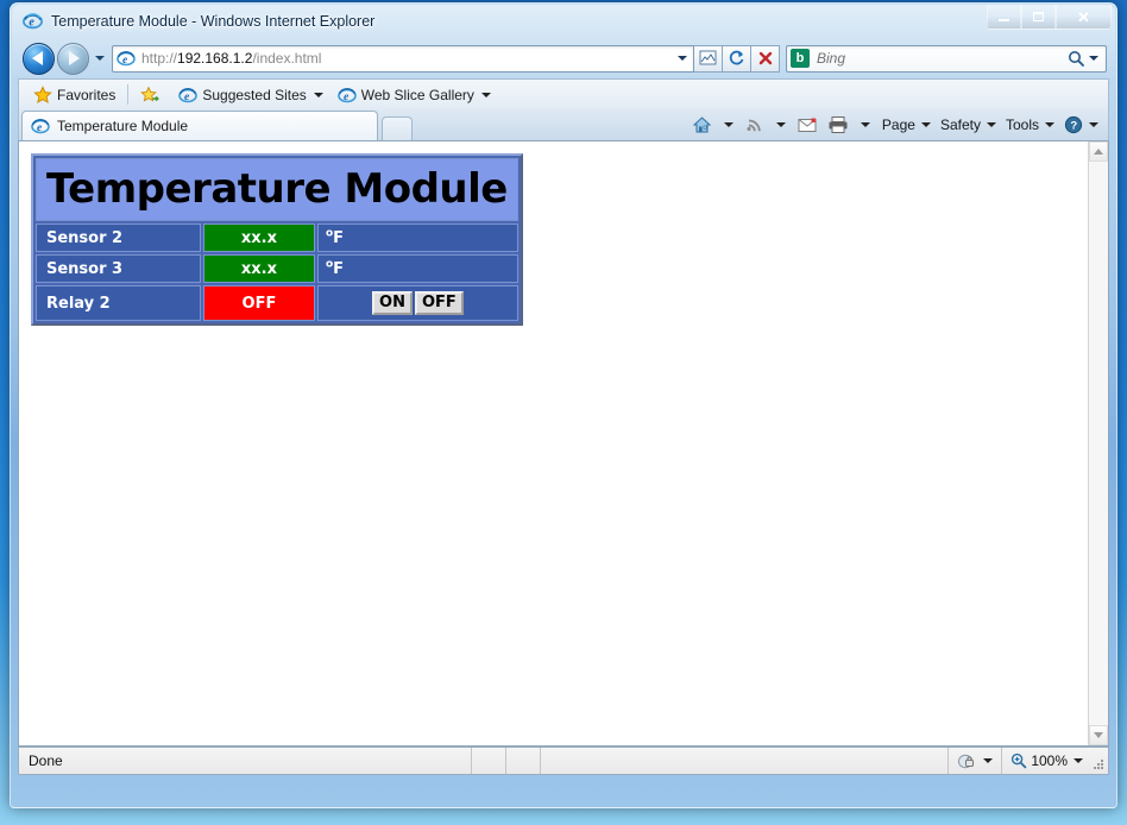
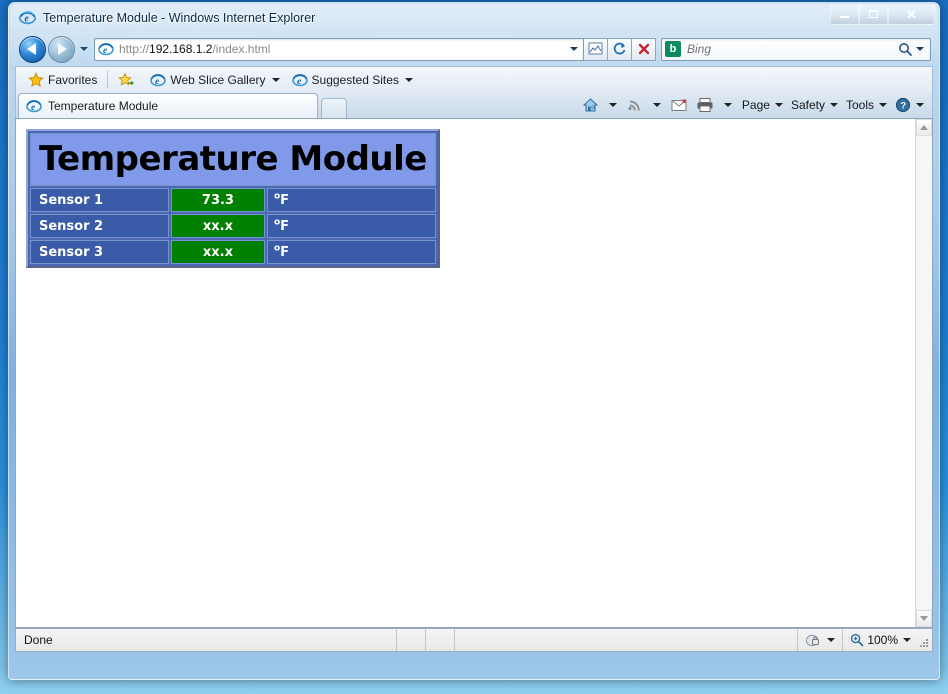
  e
  Temperature Module - Windows Internet Explorer
  ✕
  e
  http://192.168.1.2/index.html
  b
  Bing
  Favorites
  e
- Suggested Sites
+ Web Slice Gallery
  e
- Web Slice Gallery
+ Suggested Sites
  e
  Temperature Module
  Page
  Safety
  Tools
  ?
  Temperature Module
+ Sensor 1	73.3	oF
  Sensor 2	xx.x	oF
  Sensor 3	xx.x	oF
- Relay 2	OFF	ON OFF
  Done
  100%
